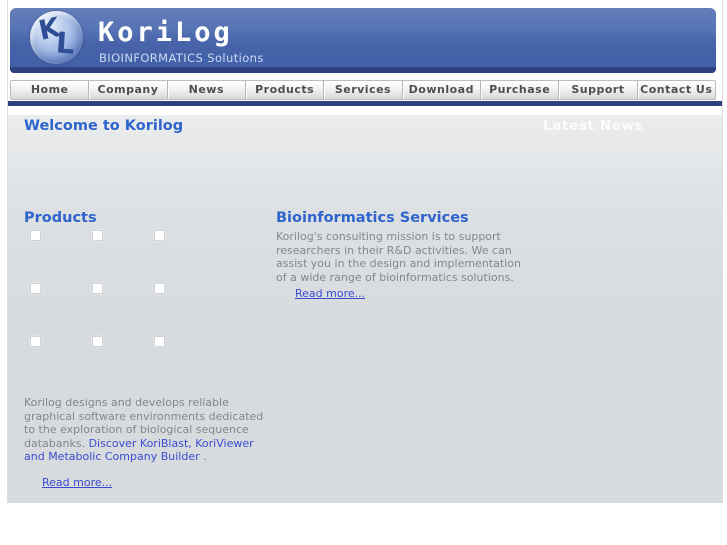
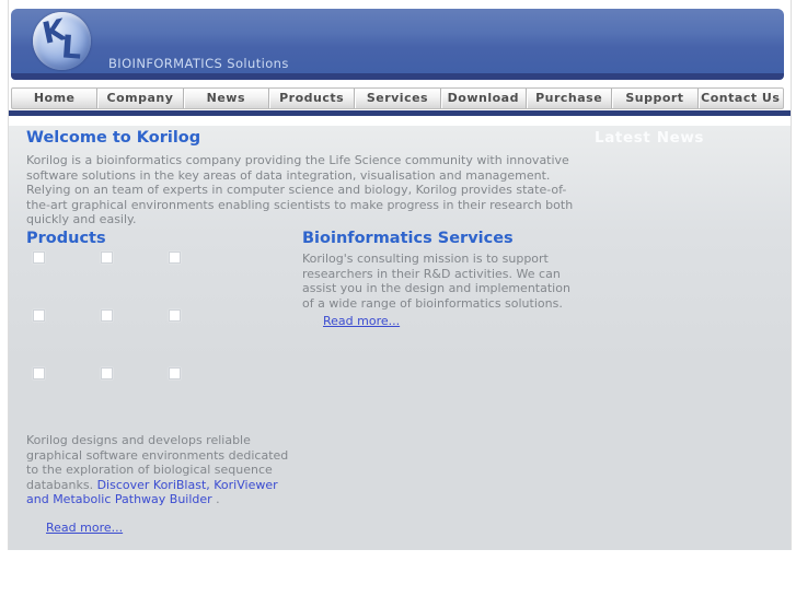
- KoriLog
  BIOINFORMATICS Solutions
  Home
  Company
  News
  Products
  Services
  Download
  Purchase
  Support
  Contact Us
  Welcome to Korilog
+ Korilog is a bioinformatics company providing the Life Science community with innovative software solutions in the key areas of data integration, visualisation and management. Relying on an team of experts in computer science and biology, Korilog provides state-of-the-art graphical environments enabling scientists to make progress in their research both quickly and easily.
  Products
- Korilog designs and develops reliable graphical software environments dedicated to the exploration of biological sequence databanks. Discover KoriBlast, KoriViewer and Metabolic Company Builder .
+ Korilog designs and develops reliable graphical software environments dedicated to the exploration of biological sequence databanks. Discover KoriBlast, KoriViewer and Metabolic Pathway Builder .
  Read more...
  Bioinformatics Services
  Korilog's consulting mission is to support researchers in their R&D activities. We can assist you in the design and implementation of a wide range of bioinformatics solutions.
  Read more...
